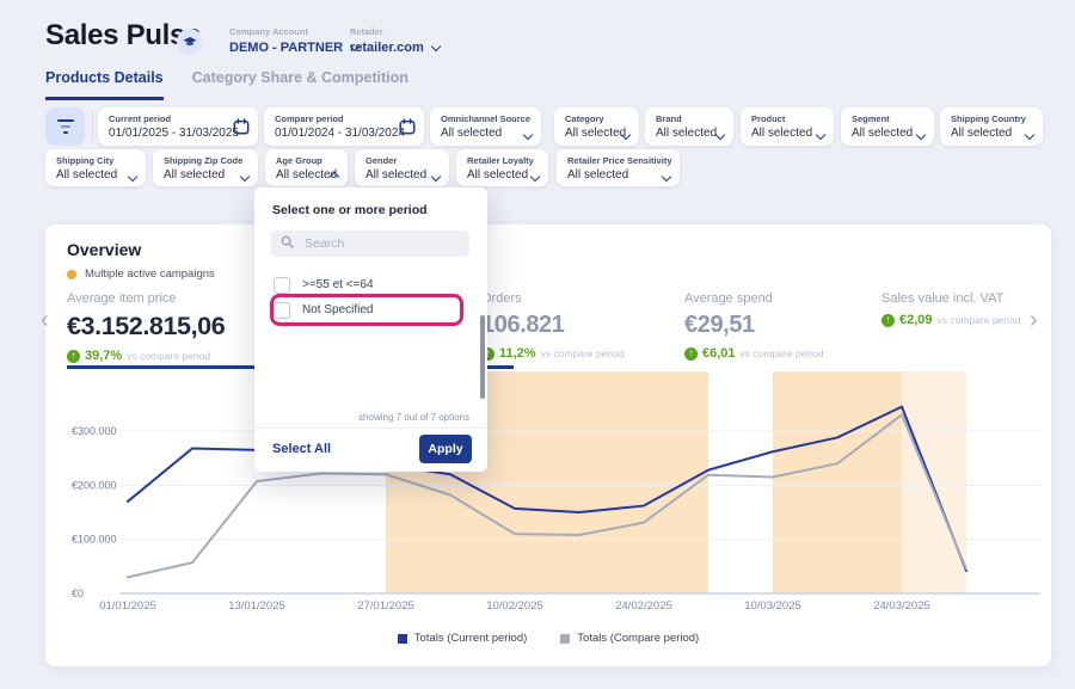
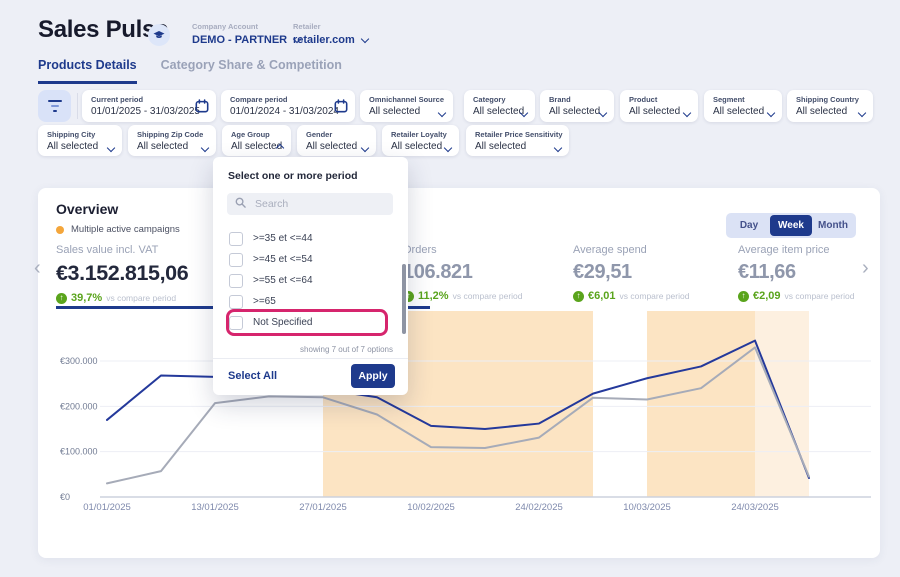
  Sales Pul
  Company Account
  DEMO - PARTNER
  Retailer
  retailer.com
  Products Details
  Category Share & Competition
  Current period
  01/01/2025 - 31/03/202
  Compare period
  01/01/2024 - 31/03/202
  Omnichannel Source
  All selected
  Category
  All selected
  Brand
  All selected
  Product
  All selected
  Segment
  All selected
  Shipping Country
  All selected
  Shipping City
  All selected
  Shipping Zip Code
  All selected
  Age Group
  All selected
  Gender
  All selected
  Retailer Loyalty
  All selected
  Retailer Price Sensitivity
  All selected
  Overview
  Multiple active campaigns
+ Day
+ Week
+ Month
  €0
  €100.000
  €200.000
  €300.000
  01/01/2025
  13/01/2025
  27/01/2025
  10/02/2025
  24/02/2025
  10/03/2025
  24/03/2025
- Totals (Current period)
- Totals (Compare period)
- Average item price
+ Sales value incl. VAT
  €3.152.815,06
  ↑
  39,7%
  vs compare period
  rders
  106.821
  ↑
  11,2%
  vs compare period
  Average spend
  €29,51
  ↑
  €6,01
  vs compare period
- Sales value incl. VAT
+ Average item price
+ €11,66
  ↑
  €2,09
  vs compare period
  ‹
  ›
  Select one or more period
  Search
+ >=35 et <=44
+ >=45 et <=54
  >=55 et <=64
+ >=65
  Not Specified
  showing 7 out of 7 options
  Select All
  Apply
